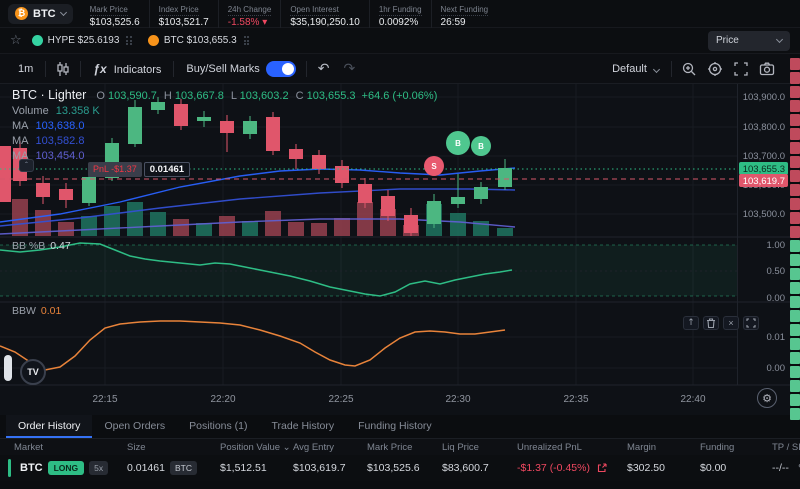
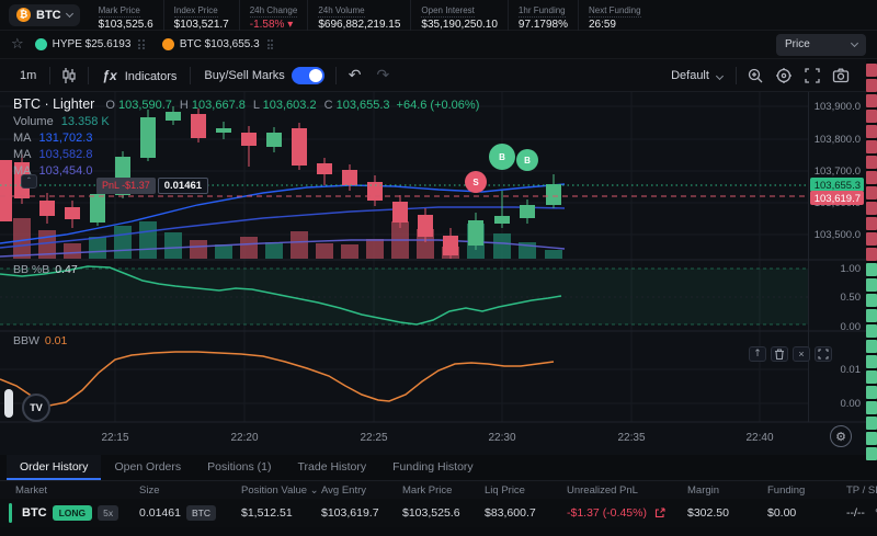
  ₿
  BTC
  Mark Price
  $103,525.6
  Index Price
  $103,521.7
  24h Change
  -1.58% ▾
+ 24h Volume
+ $696,882,219.15
  Open Interest
  $35,190,250.10
  1hr Funding
- 0.0092%
+ 97.1798%
  Next Funding
  26:59
  ☆
  HYPE $25.6193
  BTC $103,655.3
  Price
  1m
  ƒx Indicators
  Buy/Sell Marks
  ↶
  ↷
  Default
  S
  B
  B
  103,900.0
  103,800.0
  103,700.0
  103,500.0
  1.00
  0.50
  0.00
  0.01
  0.00
  103,655.3
  103,619.7
  22:15
  22:20
  22:25
  22:30
  22:35
  22:40
  BTC · Lighter
  O 103,590.7
  H 103,667.8
  L 103,603.2
  C 103,655.3
  +64.6 (+0.06%)
  Volume
  13.358 K
  MA
- 103,638.0
+ 131,702.3
  MA
  103,582.8
  MA
  103,454.0
  PnL -$1.37
  0.01461
  ˆ
  BB %B 0.47
  BBW 0.01
  ↑
  ×
  ⚙
  TV
  Order History
  Open Orders
  Positions (1)
  Trade History
  Funding History
  Market
  Size
  Position Value ⌄
  Avg Entry
  Mark Price
  Liq Price
  Unrealized PnL
  Margin
  Funding
  TP / S
  BTC
  LONG
  5x
  0.01461
  BTC
  $1,512.51
  $103,619.7
  $103,525.6
  $83,600.7
  -$1.37 (-0.45%)
  $302.50
  $0.00
  --/--
